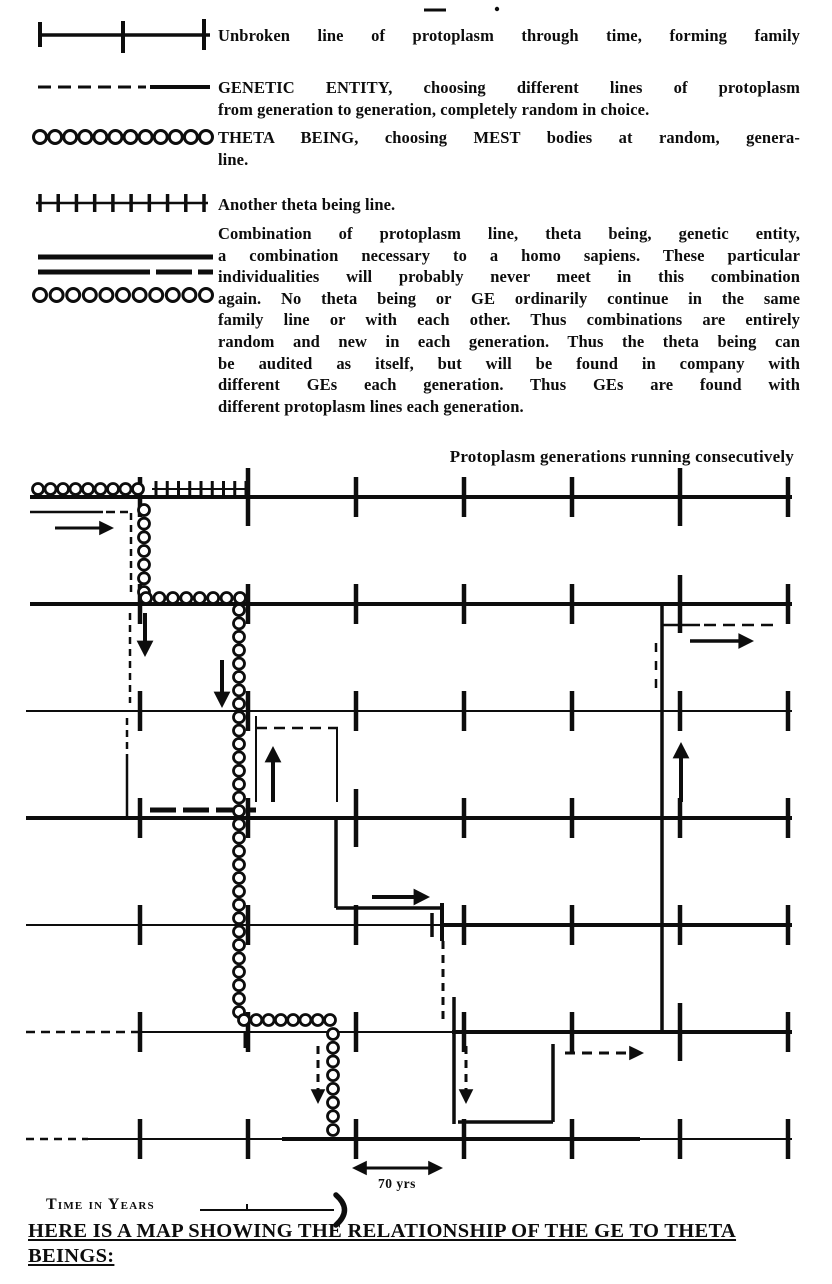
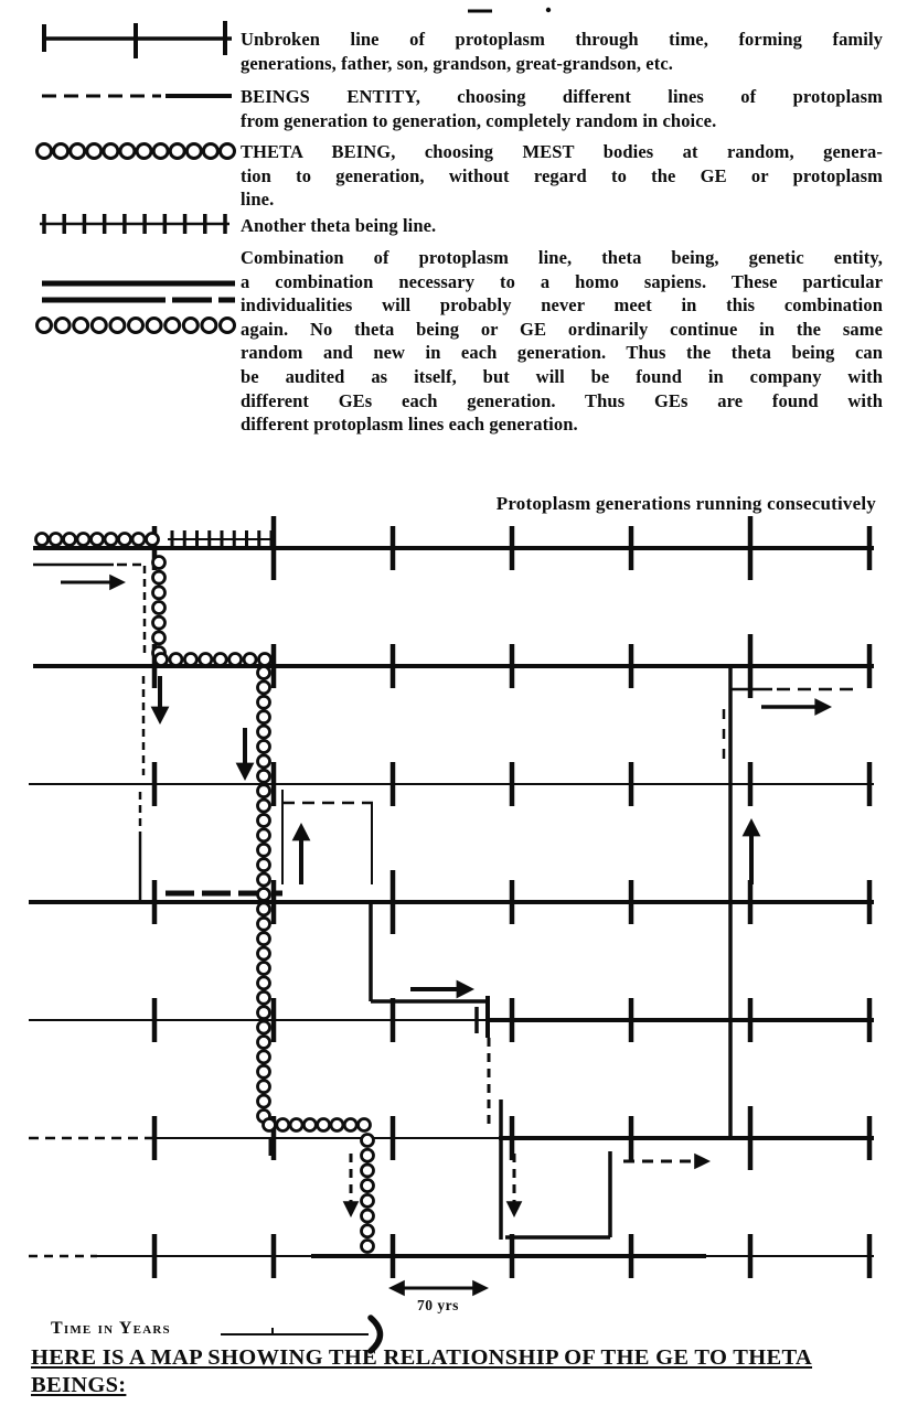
  Unbroken line of protoplasm through time, forming family
+ generations, father, son, grandson, great-grandson, etc.
- GENETIC ENTITY, choosing different lines of protoplasm
+ BEINGS ENTITY, choosing different lines of protoplasm
  from generation to generation, completely random in choice.
  THETA BEING, choosing MEST bodies at random, genera-
+ tion to generation, without regard to the GE or protoplasm
  line.
  Another theta being line.
  Combination of protoplasm line, theta being, genetic entity,
  a combination necessary to a homo sapiens. These particular
  individualities will probably never meet in this combination
  again. No theta being or GE ordinarily continue in the same
- family line or with each other. Thus combinations are entirely
  random and new in each generation. Thus the theta being can
  be audited as itself, but will be found in company with
  different GEs each generation. Thus GEs are found with
  different protoplasm lines each generation.
  Protoplasm generations running consecutively
  70 yrs
  Time in Years
  HERE IS A MAP SHOWING THE RELATIONSHIP OF THE GE TO THETA
  BEINGS:
